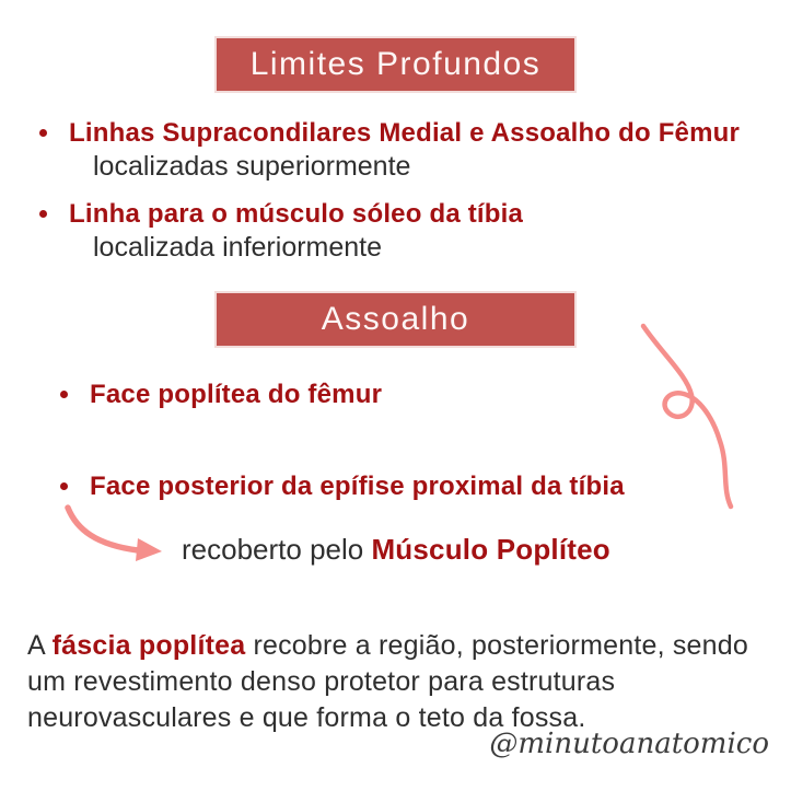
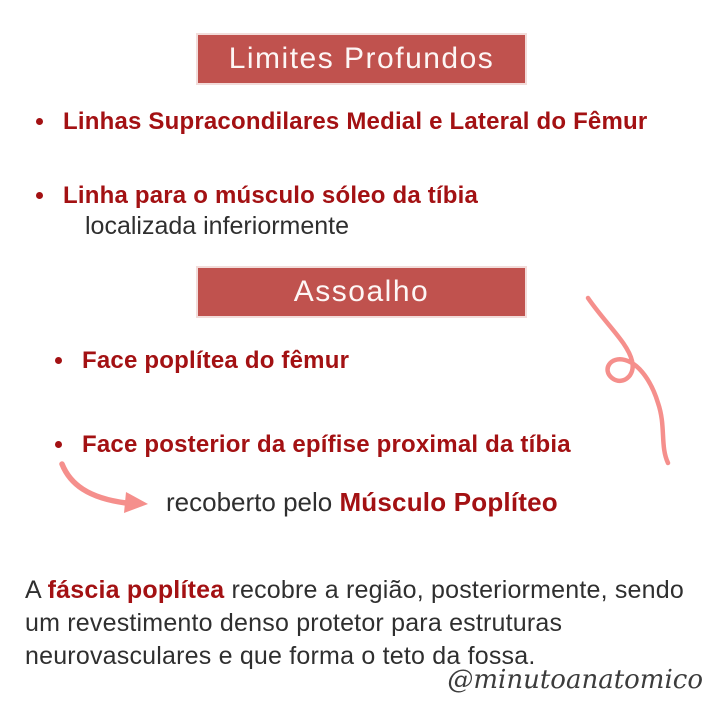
  Limites Profundos
- Linhas Supracondilares Medial e Assoalho do Fêmur
+ Linhas Supracondilares Medial e Lateral do Fêmur
- localizadas superiormente
  Linha para o músculo sóleo da tíbia
  localizada inferiormente
  Assoalho
  Face poplítea do fêmur
  Face posterior da epífise proximal da tíbia
  recoberto pelo Músculo Poplíteo
  A fáscia poplítea recobre a região, posteriormente, sendo um revestimento denso protetor para estruturas neurovasculares e que forma o teto da fossa.
  @minutoanatomico
